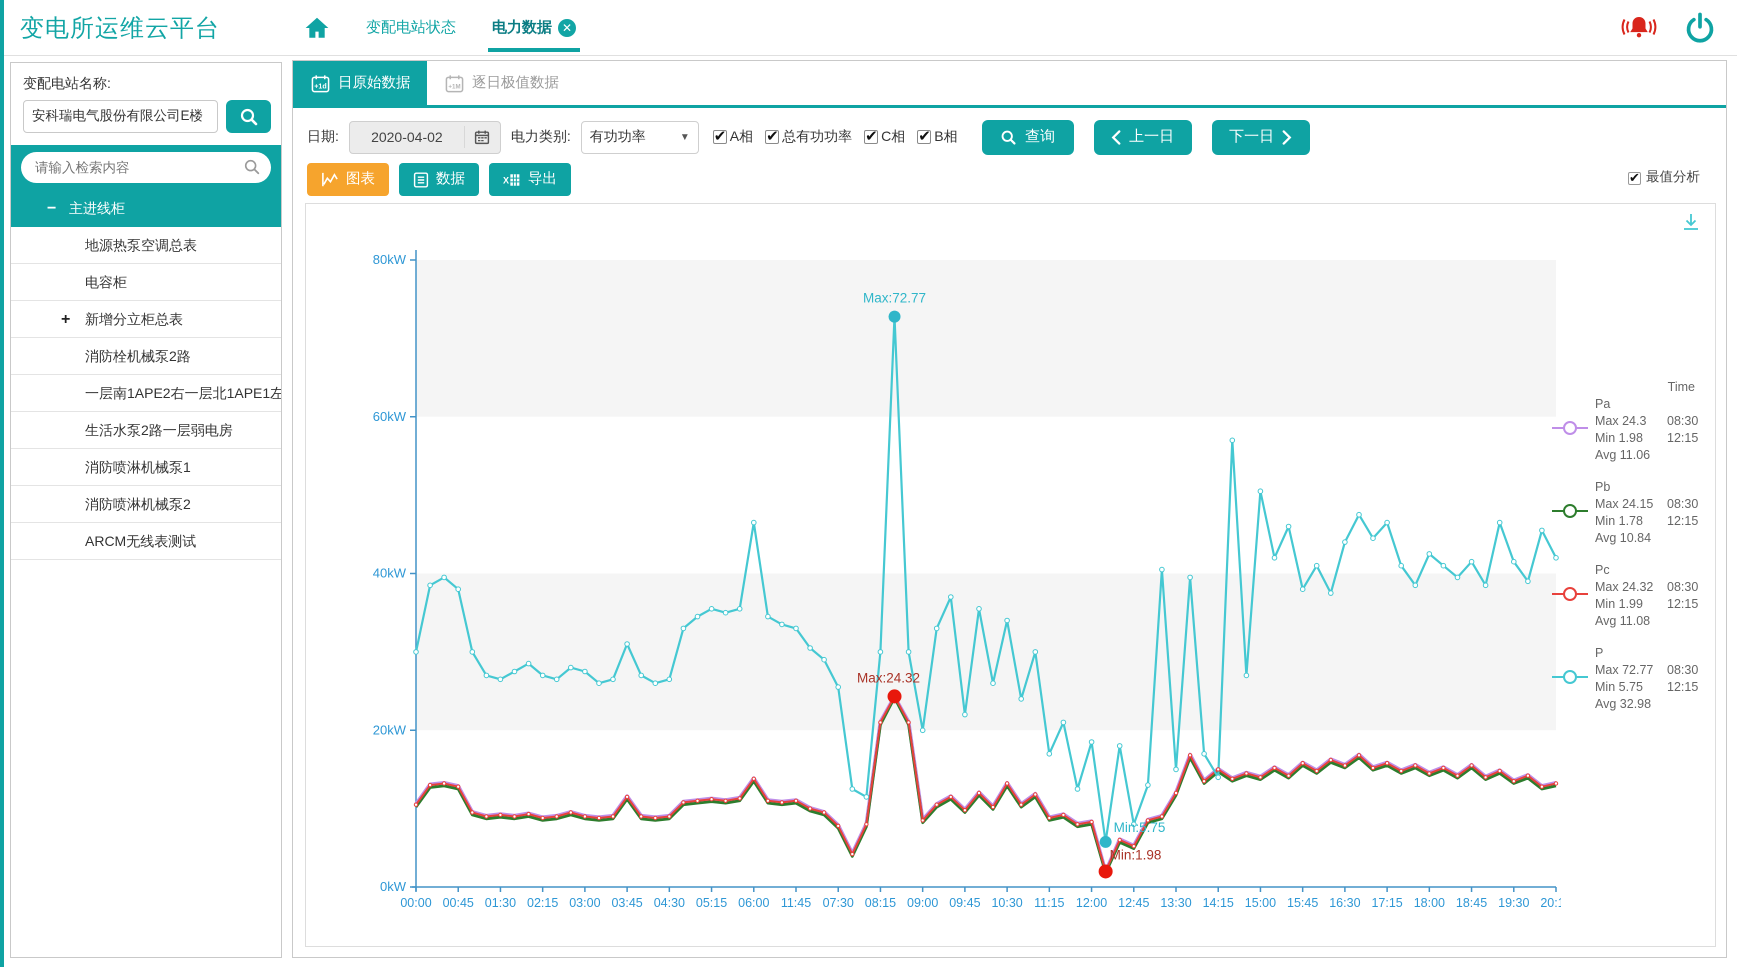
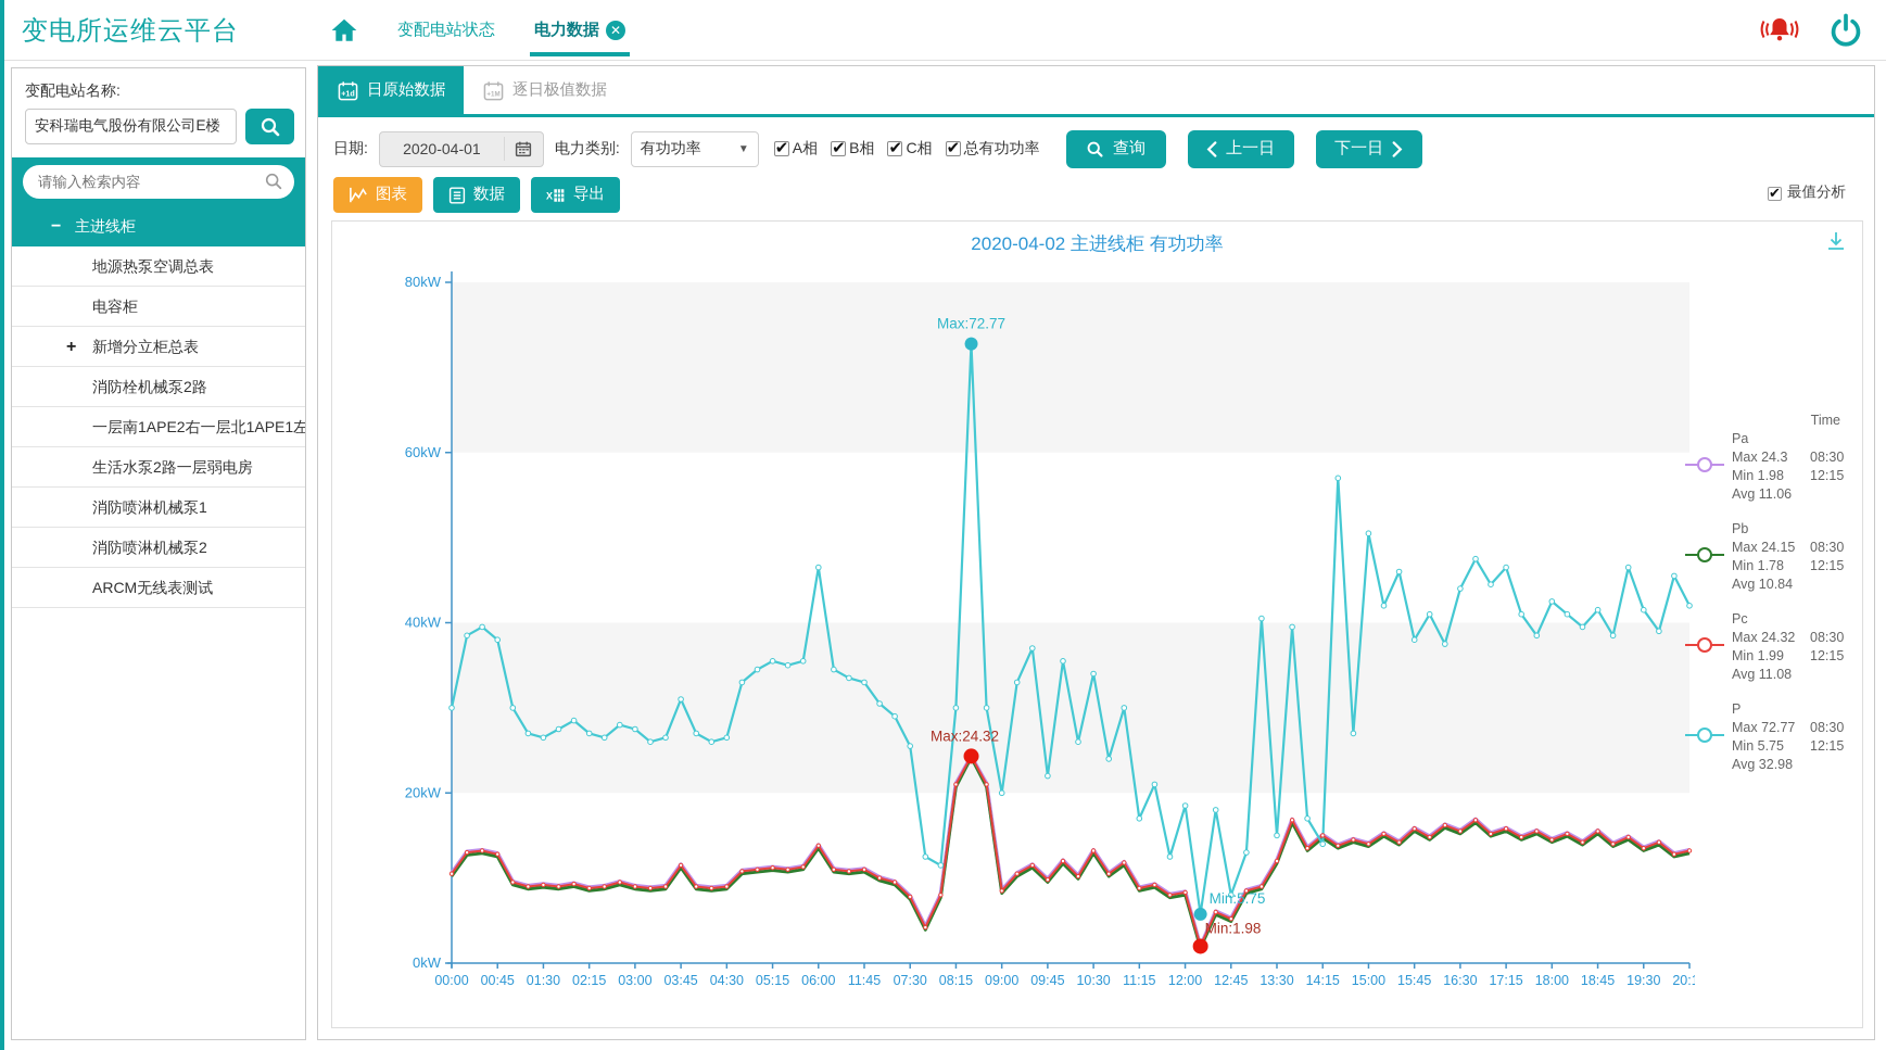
  变电所运维云平台
  变配电站状态
  电力数据
  ✕
  变配电站名称:
  安科瑞电气股份有限公司E楼
  请输入检索内容
  −
  主进线柜
  地源热泵空调总表
  电容柜
  +
  新增分立柜总表
  消防栓机械泵2路
  一层南1APE2右一层北1APE1左
  生活水泵2路一层弱电房
  消防喷淋机械泵1
  消防喷淋机械泵2
  ARCM无线表测试
  +1d
  日原始数据
  逐日极值数据
  日期:
- 2020-04-02
+ 2020-04-01
  电力类别:
  有功功率
  ▼
  A相
- 总有功功率
+ B相
  C相
- B相
+ 总有功功率
  查询
  上一日
  下一日
  图表
  数据
  X
  导出
  最值分析
+ 2020-04-02 主进线柜 有功功率
  0kW
  20kW
  40kW
  60kW
  80kW
  00:00
  00:45
  01:30
  02:15
  03:00
  03:45
  04:30
  05:15
  06:00
  11:45
  07:30
  08:15
  09:00
  09:45
  10:30
  11:15
  12:00
  12:45
  13:30
  14:15
  15:00
  15:45
  16:30
  17:15
  18:00
  18:45
  19:30
  Max:72.77
  Max:24.32
  Min:5.75
  Min:1.98
  Time
  Pa
  Max 24.3
  08:30
  Min 1.98
  12:15
  Avg 11.06
  Pb
  Max 24.15
  08:30
  Min 1.78
  12:15
  Avg 10.84
  Pc
  Max 24.32
  08:30
  Min 1.99
  12:15
  Avg 11.08
  P
  Max 72.77
  08:30
  Min 5.75
  12:15
  Avg 32.98
